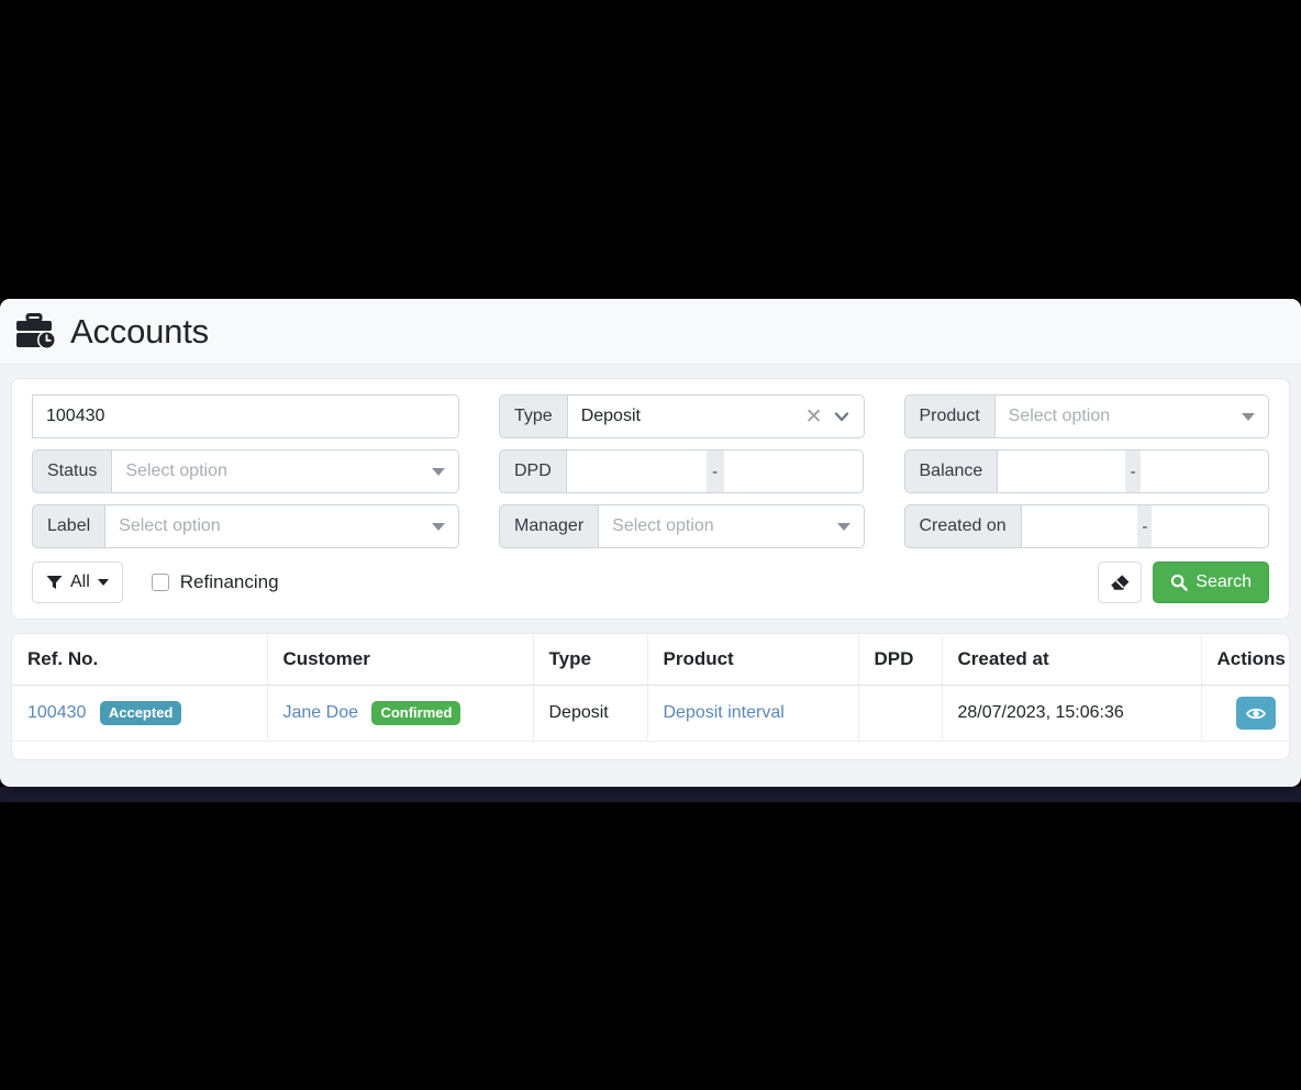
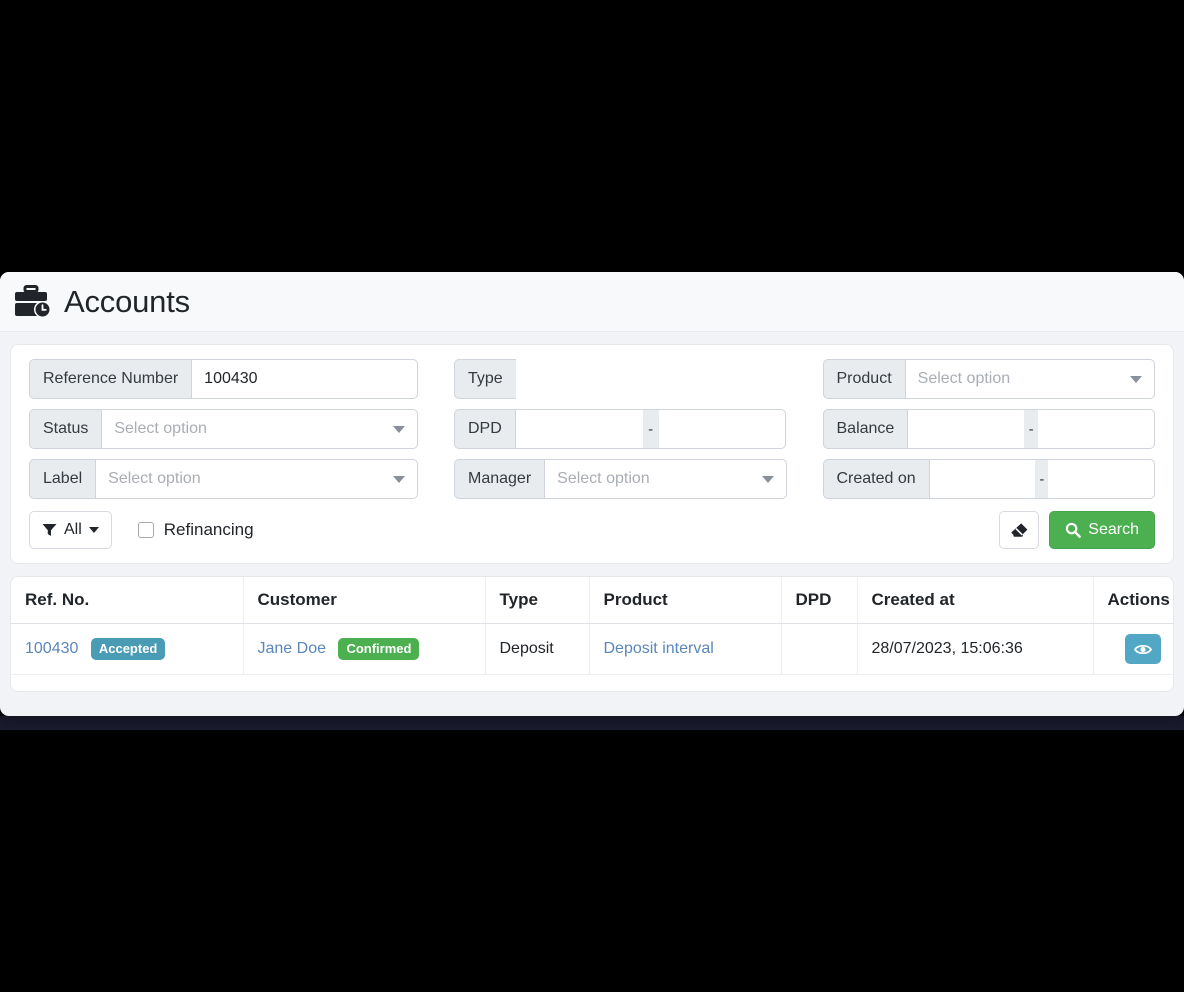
  Accounts
+ Reference Number
  100430
  Type
- Deposit
- ✕
  Product
  Select option
  Status
  Select option
  DPD
  -
  Balance
  -
  Label
  Select option
  Manager
  Select option
  Created on
  -
  All
  Refinancing
  Search
  Ref. No.	Customer	Type	Product	DPD	Created at	Actions
  100430 Accepted	Jane Doe Confirmed	Deposit	Deposit interval		28/07/2023, 15:06:36
